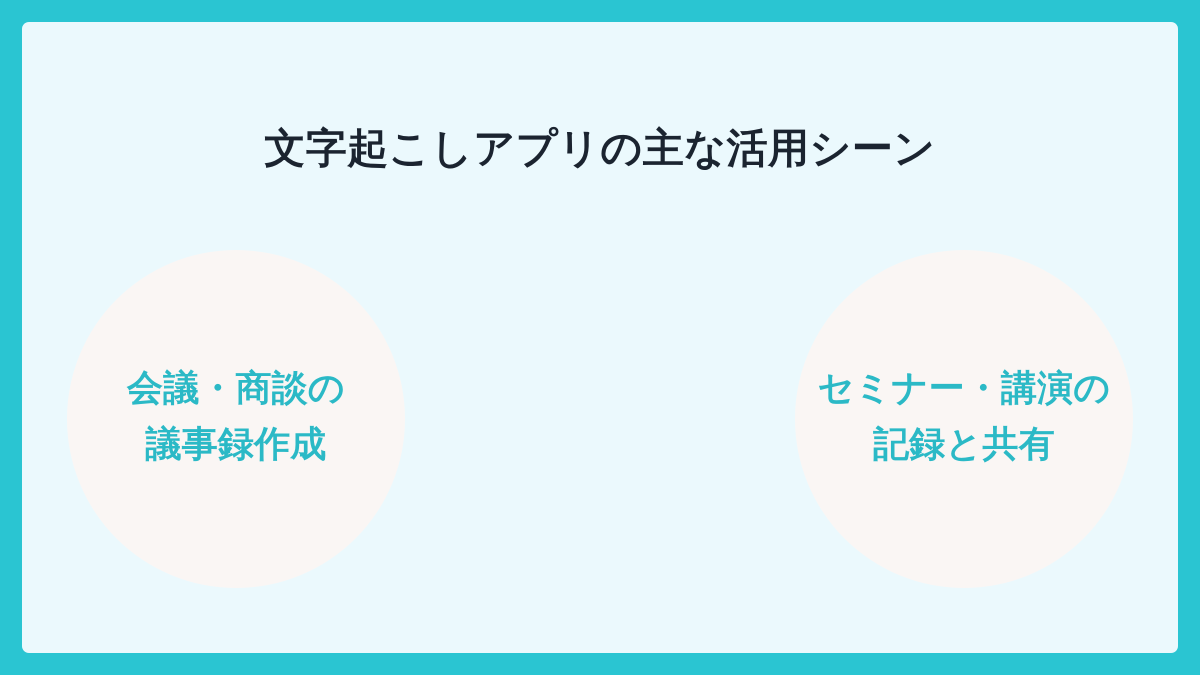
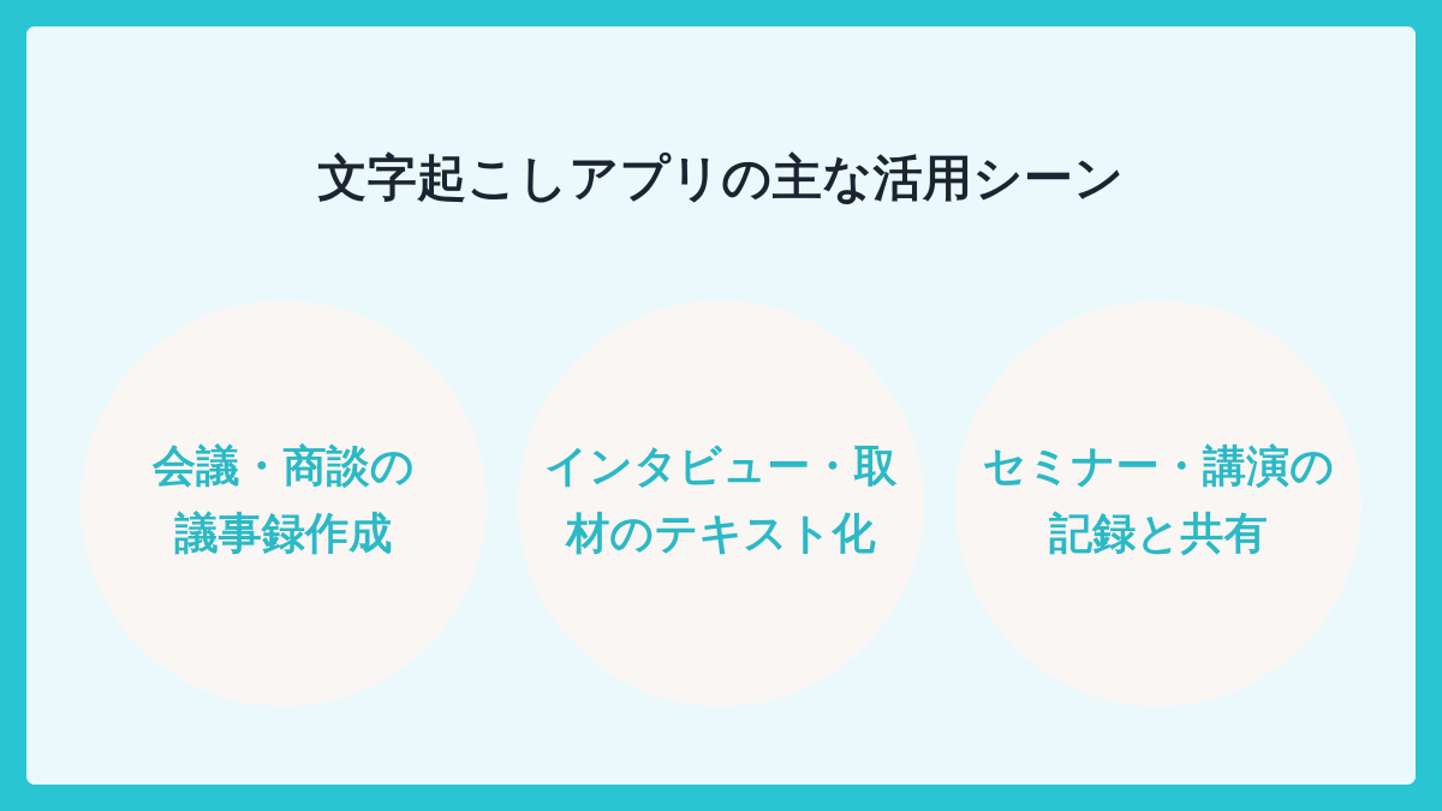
  文字起こしアプリの主な活用シーン
  会議・商談の
  議事録作成
+ インタビュー・取
+ 材のテキスト化
  セミナー・講演の
  記録と共有
